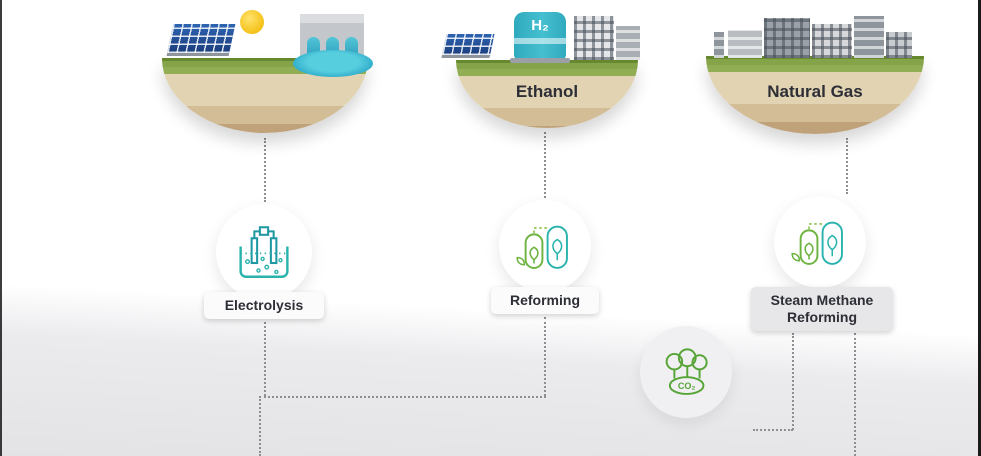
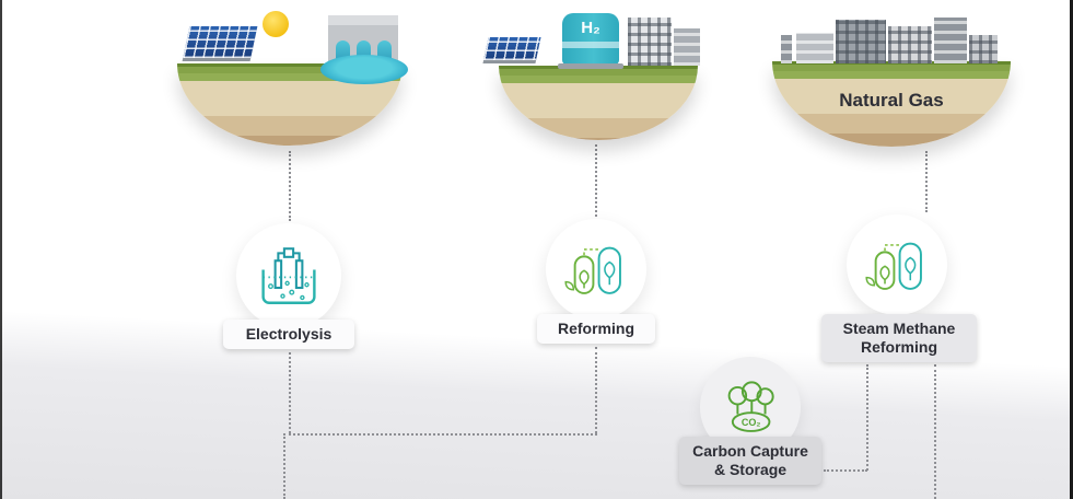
- Ethanol
  H₂
  Natural Gas
  Electrolysis
  Reforming
  Steam Methane Reforming
  CO₂
+ Carbon Capture & Storage
